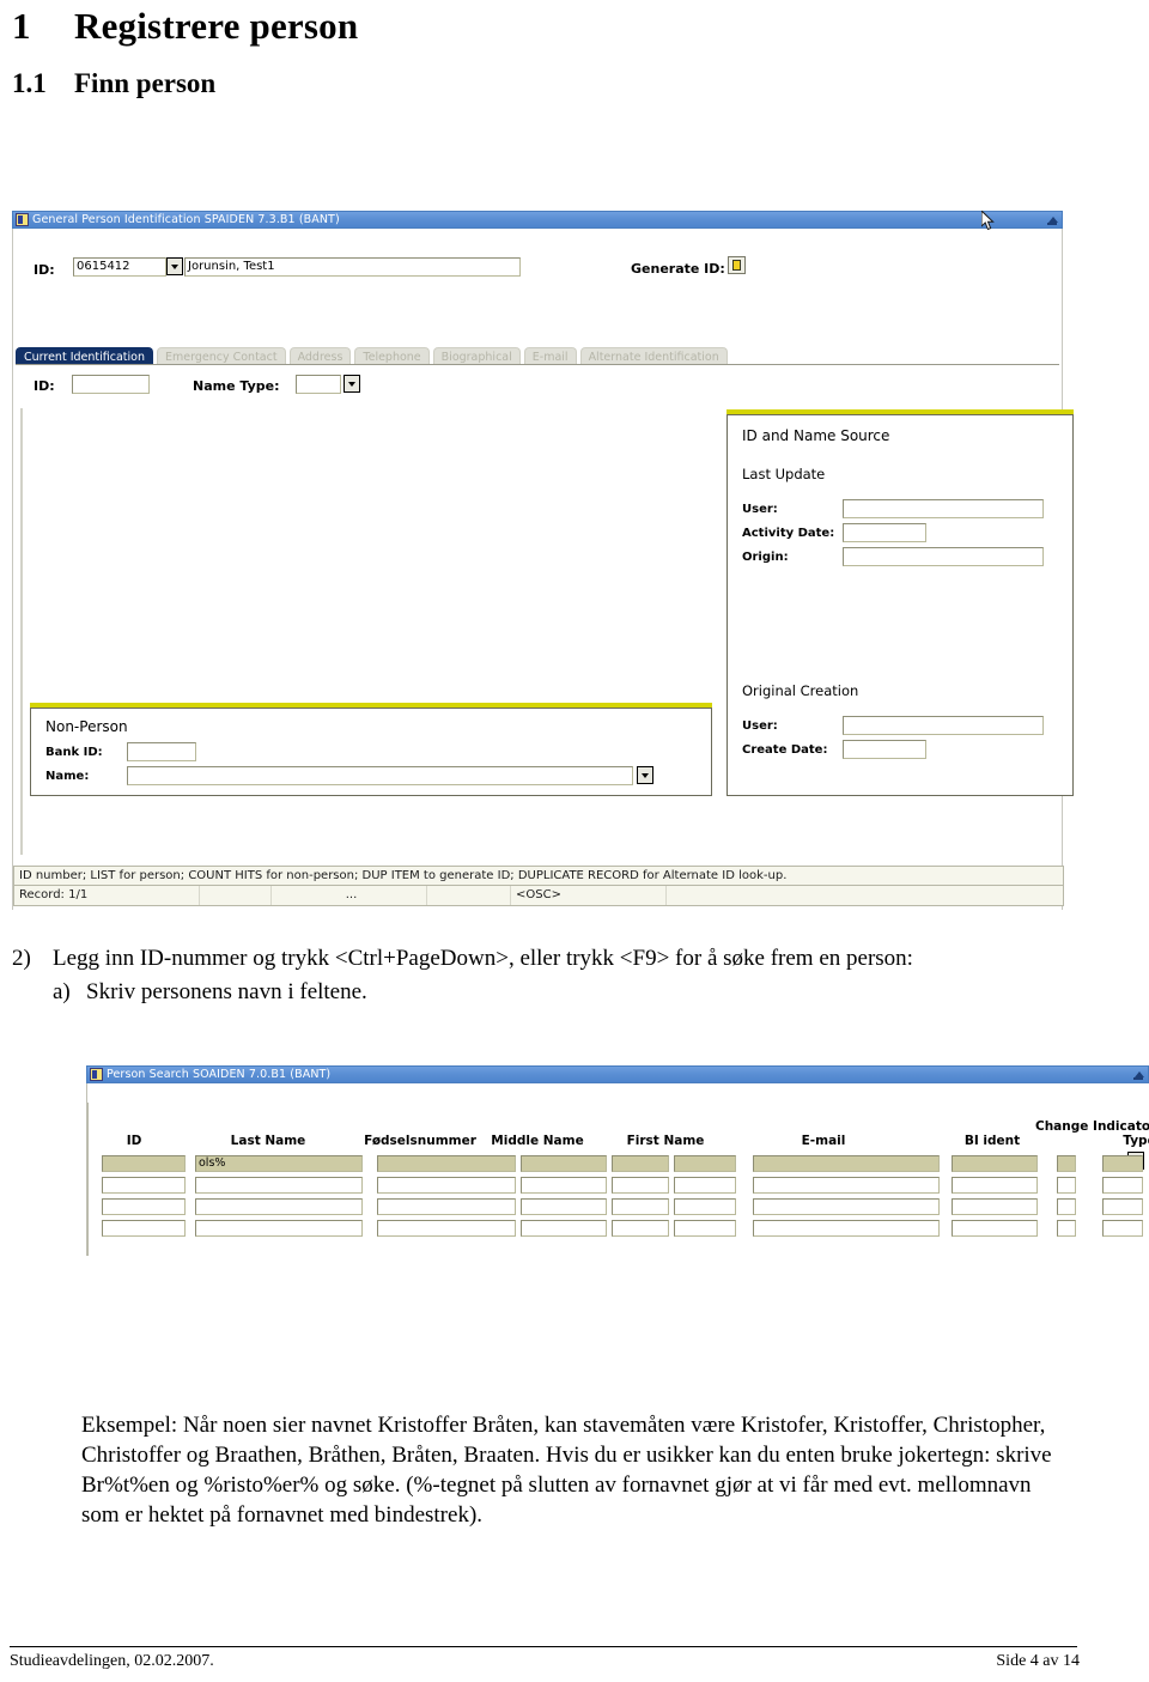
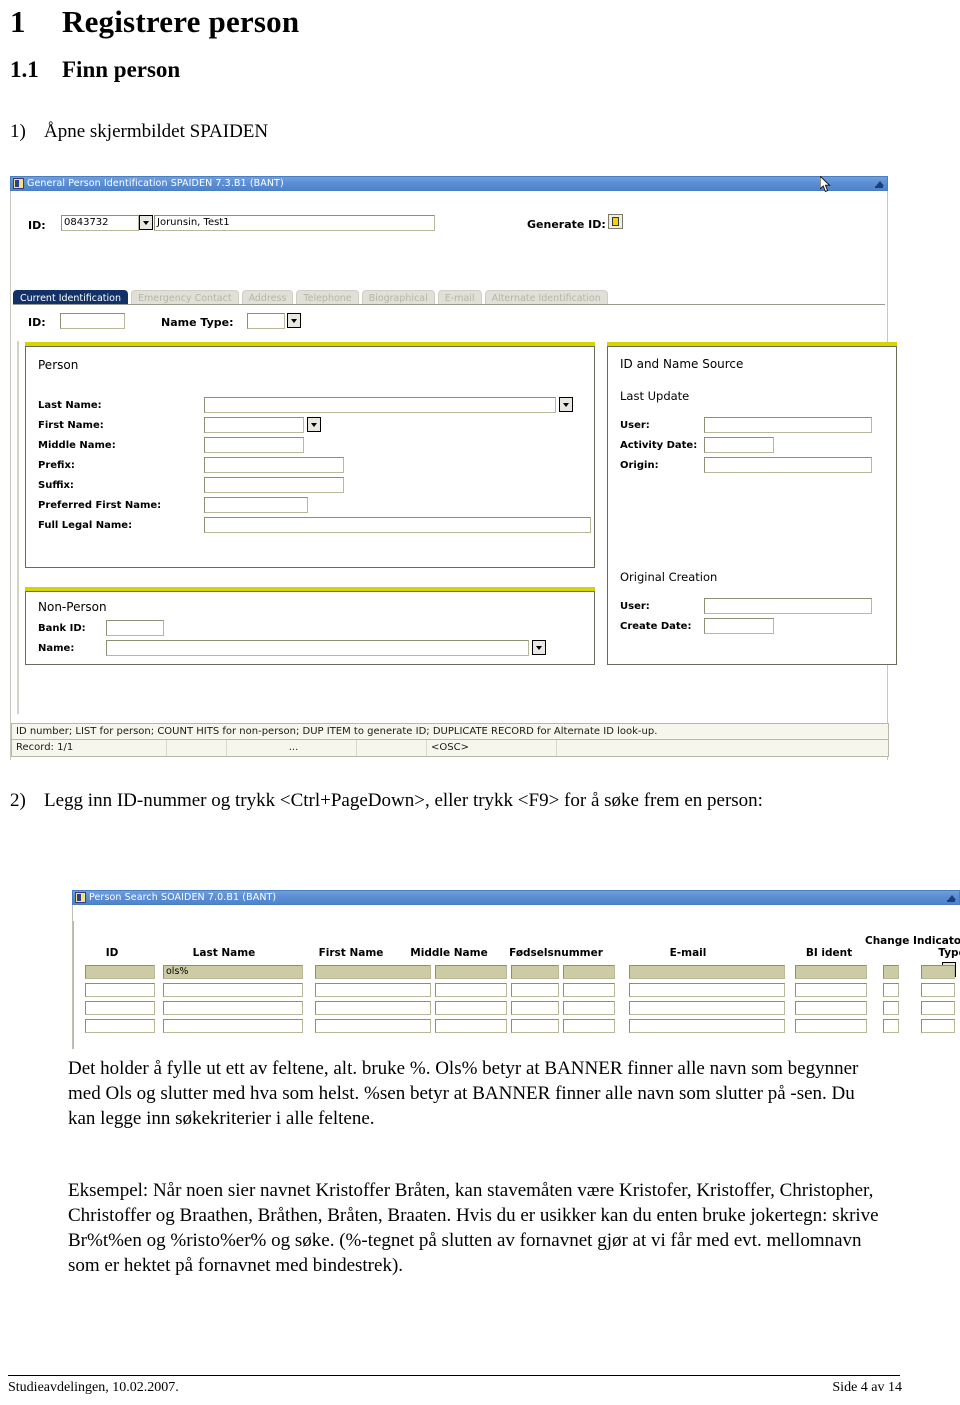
  1 Registrere person
  1.1 Finn person
+ 1) Åpne skjermbildet SPAIDEN
  General Person Identification SPAIDEN 7.3.B1 (BANT)
  ID:
- 0615412
+ 0843732
  Jorunsin, Test1
  Generate ID:
  Current Identification
  Emergency Contact
  Address
  Telephone
  Biographical
  E-mail
  Alternate Identification
  ID:
  Name Type:
+ Person
+ Last Name:
+ First Name:
+ Middle Name:
+ Prefix:
+ Suffix:
+ Preferred First Name:
+ Full Legal Name:
  Non-Person
  Bank ID:
  Name:
  ID and Name Source
  Last Update
  User:
  Activity Date:
  Origin:
  Original Creation
  User:
  Create Date:
  ID number; LIST for person; COUNT HITS for non-person; DUP ITEM to generate ID; DUPLICATE RECORD for Alternate ID look-up.
  Record: 1/1
  ...
  <OSC>
  2)
  Legg inn ID-nummer og trykk <Ctrl+PageDown>, eller trykk <F9> for å søke frem en person:
- a) Skriv personens navn i feltene.
  Person Search SOAIDEN 7.0.B1 (BANT)
  ID
  Last Name
- Fødselsnummer
+ First Name
  Middle Name
- First Name
+ Fødselsnummer
  E-mail
  BI ident
  Change Indicato
  Typ
  ols%
+ Det holder å fylle ut ett av feltene, alt. bruke %. Ols% betyr at BANNER finner alle navn som begynner med Ols og slutter med hva som helst. %sen betyr at BANNER finner alle navn som slutter på -sen. Du kan legge inn søkekriterier i alle feltene.
  Eksempel: Når noen sier navnet Kristoffer Bråten, kan stavemåten være Kristofer, Kristoffer, Christopher, Christoffer og Braathen, Bråthen, Bråten, Braaten. Hvis du er usikker kan du enten bruke jokertegn: skrive Br%t%en og %risto%er% og søke. (%-tegnet på slutten av fornavnet gjør at vi får med evt. mellomnavn som er hektet på fornavnet med bindestrek).
- Studieavdelingen, 02.02.2007.
+ Studieavdelingen, 10.02.2007.
  Side 4 av 14
